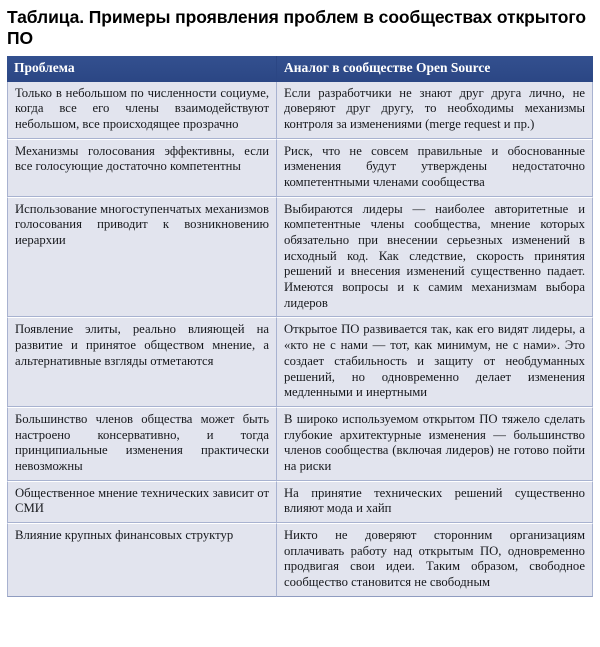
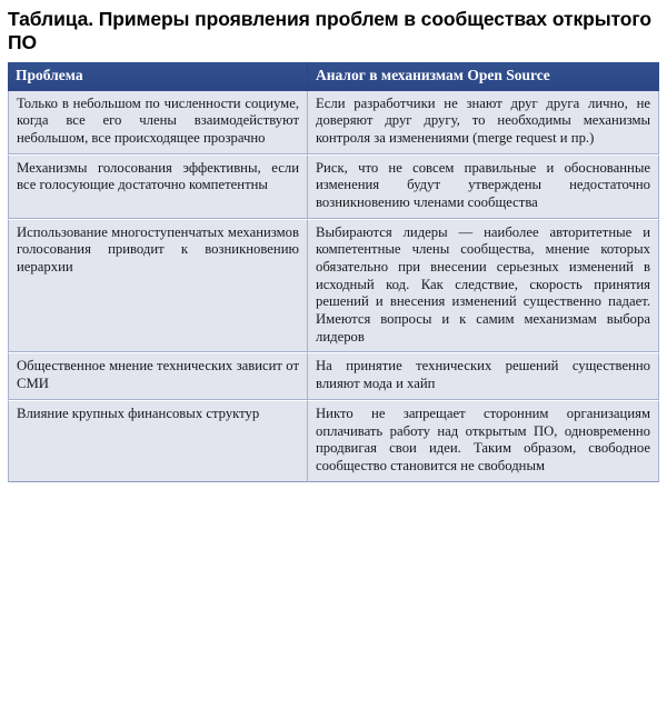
  Таблица. Примеры проявления проблем в сообществах открытого ПО
- Проблема	Аналог в сообществе Open Source
+ Проблема	Аналог в механизмам Open Source
  Только в небольшом по численности социуме, когда все его члены взаимодействуют небольшом, все происходящее прозрачно	Если разработчики не знают друг друга лично, не доверяют друг другу, то необходимы механизмы контроля за изменениями (merge request и пр.)
- Механизмы голосования эффективны, если все голосующие достаточно компетентны	Риск, что не совсем правильные и обоснованные изменения будут утверждены недостаточно компетентными членами сообщества
+ Механизмы голосования эффективны, если все голосующие достаточно компетентны	Риск, что не совсем правильные и обоснованные изменения будут утверждены недостаточно возникновению членами сообщества
  Использование многоступенчатых механизмов голосования приводит к возникновению иерархии	Выбираются лидеры — наиболее авторитетные и компетентные члены сообщества, мнение которых обязательно при внесении серьезных изменений в исходный код. Как следствие, скорость принятия решений и внесения изменений существенно падает. Имеются вопросы и к самим механизмам выбора лидеров
- Появление элиты, реально влияющей на развитие и принятое обществом мнение, а альтернативные взгляды отметаются	Открытое ПО развивается так, как его видят лидеры, а «кто не с нами — тот, как минимум, не с нами». Это создает стабильность и защиту от необдуманных решений, но одновременно делает изменения медленными и инертными
- Большинство членов общества может быть настроено консервативно, и тогда принципиальные изменения практически невозможны	В широко используемом открытом ПО тяжело сделать глубокие архитектурные изменения — большинство членов сообщества (включая лидеров) не готово пойти на риски
  Общественное мнение технических зависит от СМИ	На принятие технических решений существенно влияют мода и хайп
- Влияние крупных финансовых структур	Никто не доверяют сторонним организациям оплачивать работу над открытым ПО, одновременно продвигая свои идеи. Таким образом, свободное сообщество становится не свободным
+ Влияние крупных финансовых структур	Никто не запрещает сторонним организациям оплачивать работу над открытым ПО, одновременно продвигая свои идеи. Таким образом, свободное сообщество становится не свободным
